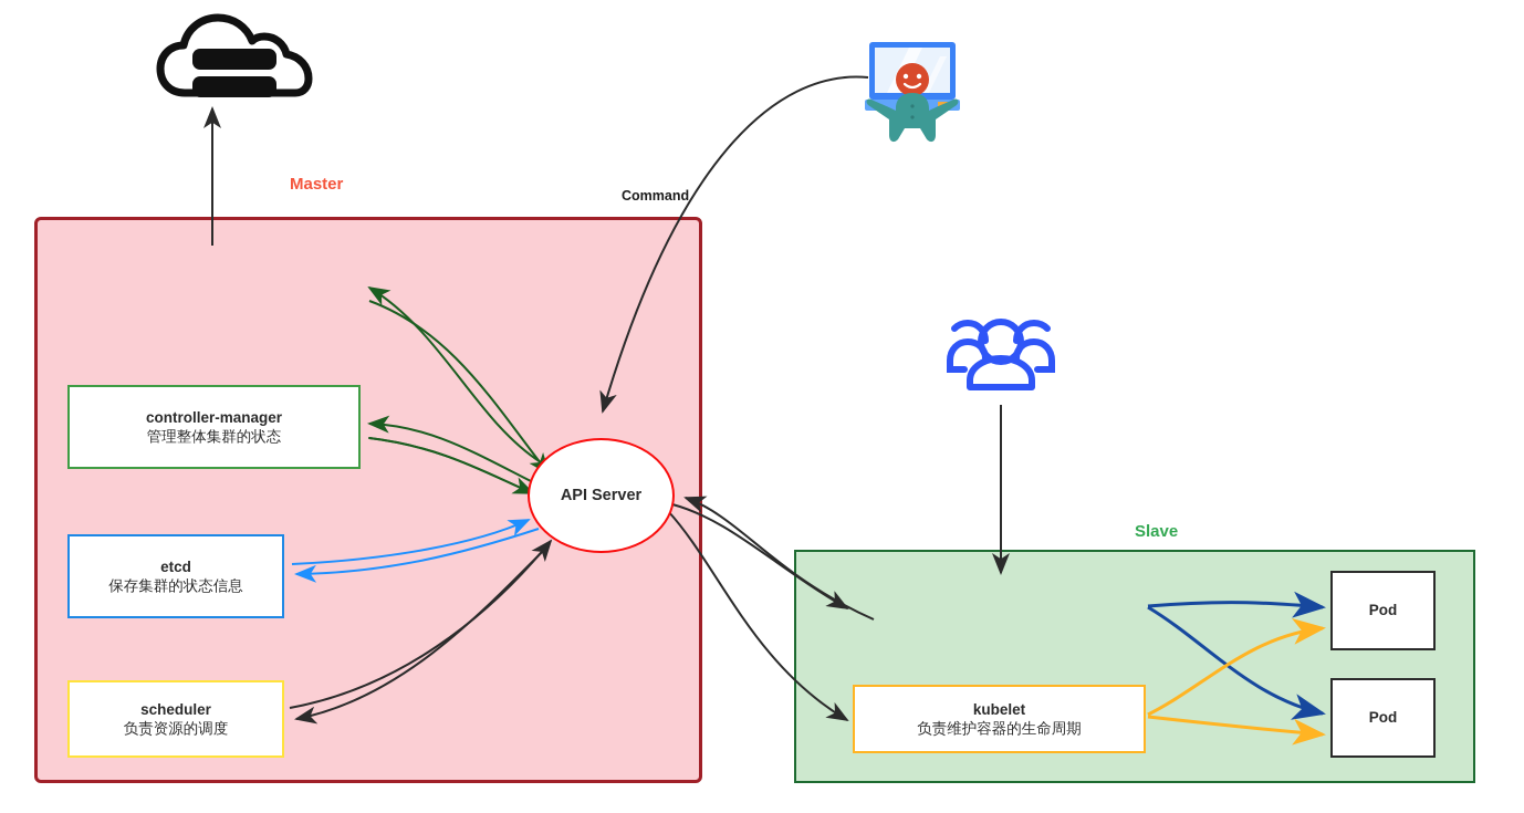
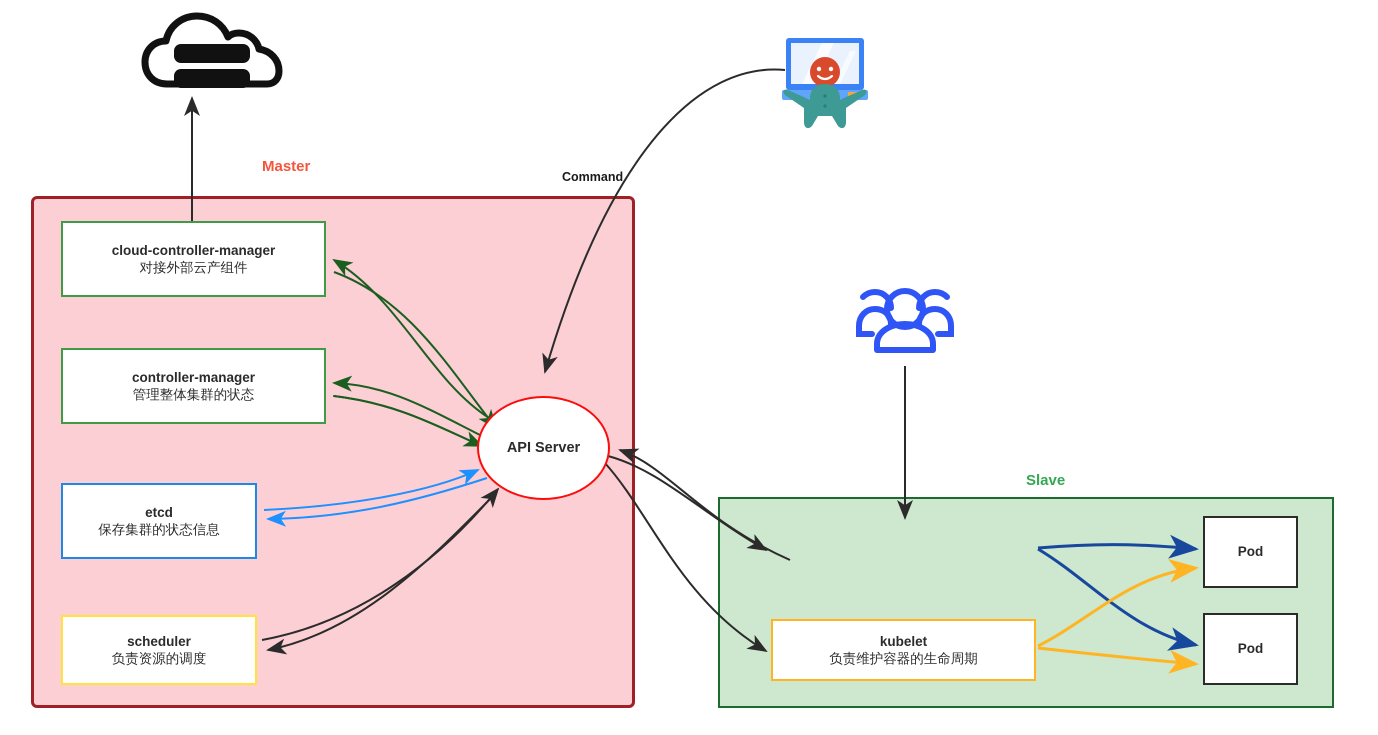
  Master
  Slave
+ cloud-controller-manager
+ 对接外部云产组件
  controller-manager
  管理整体集群的状态
  etcd
  保存集群的状态信息
  scheduler
  负责资源的调度
  API Server
  kubelet
  负责维护容器的生命周期
  Pod
  Pod
  Command
